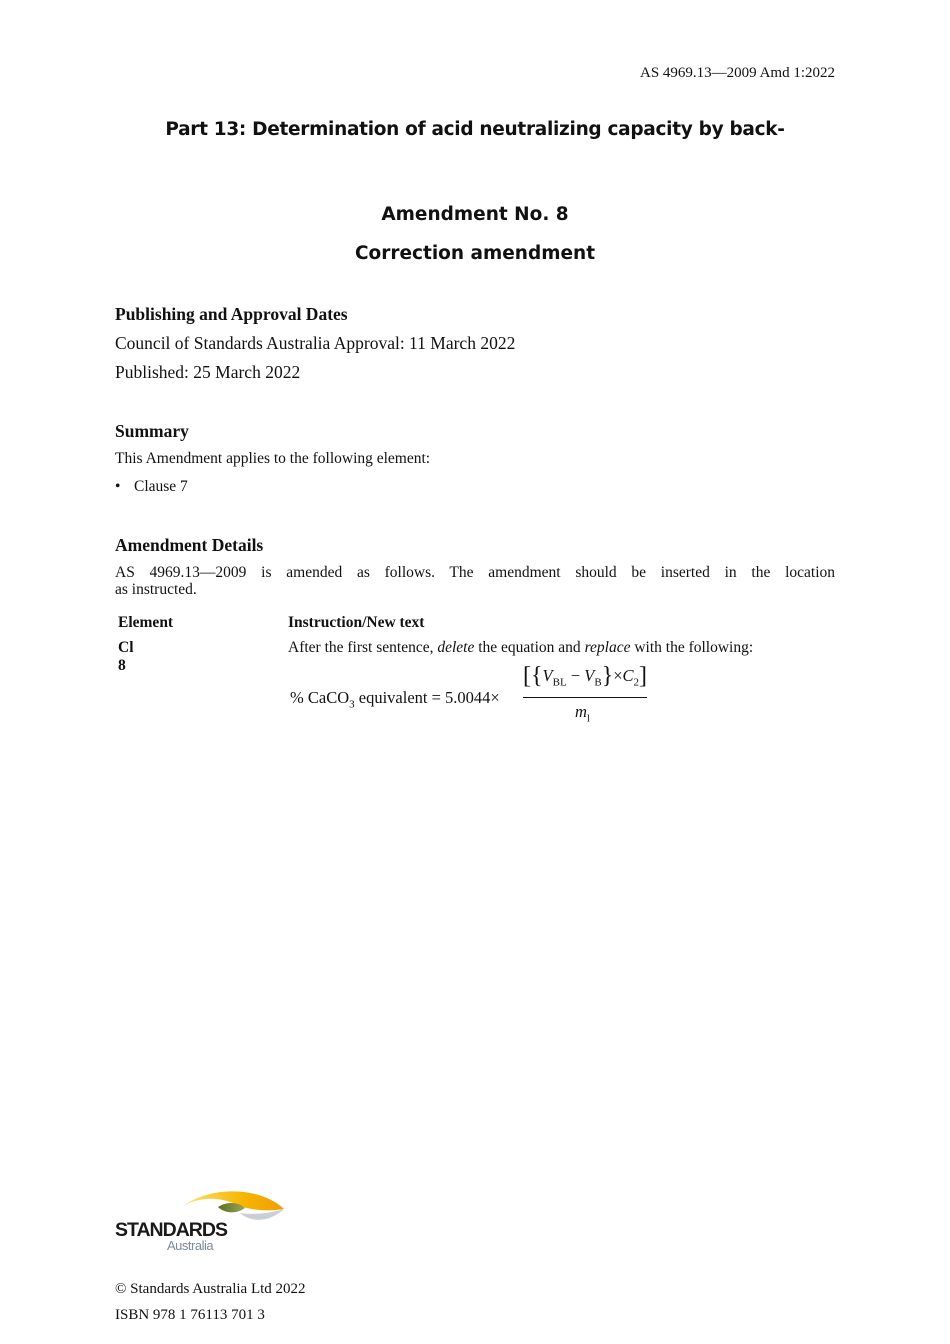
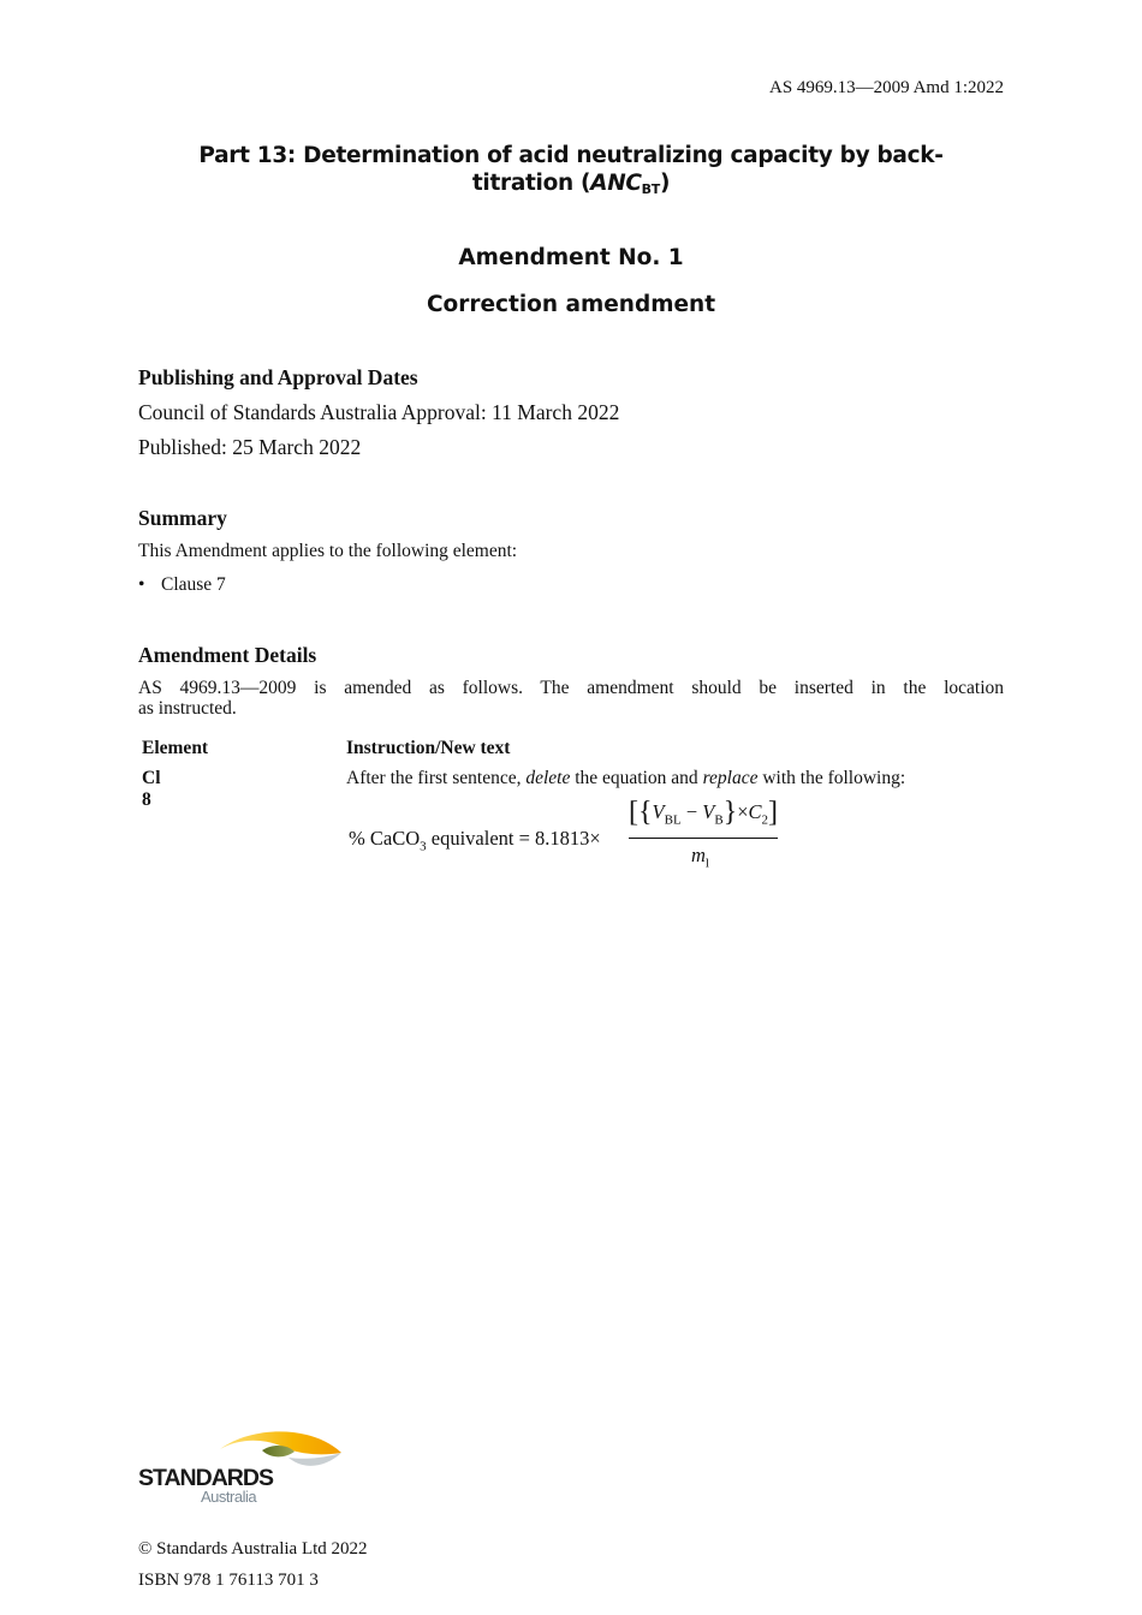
  AS 4969.13—2009 Amd 1:2022
  Part 13: Determination of acid neutralizing capacity by back-
+ titration (ANCBT)
- Amendment No. 8
+ Amendment No. 1
  Correction amendment
  Publishing and Approval Dates
  Council of Standards Australia Approval: 11 March 2022
  Published: 25 March 2022
  Summary
  This Amendment applies to the following element:
  • Clause 7
  Amendment Details
  AS 4969.13—2009 is amended as follows. The amendment should be inserted in the location
  as instructed.
  Element
  Instruction/New text
  Cl 8
  After the first sentence, delete the equation and replace with the following:
- % CaCO3 equivalent = 5.0044×
+ % CaCO3 equivalent = 8.1813×
  [{VBL − VB}×C2]
  ml
  STANDARDS
  Australia
  © Standards Australia Ltd 2022
  ISBN 978 1 76113 701 3
